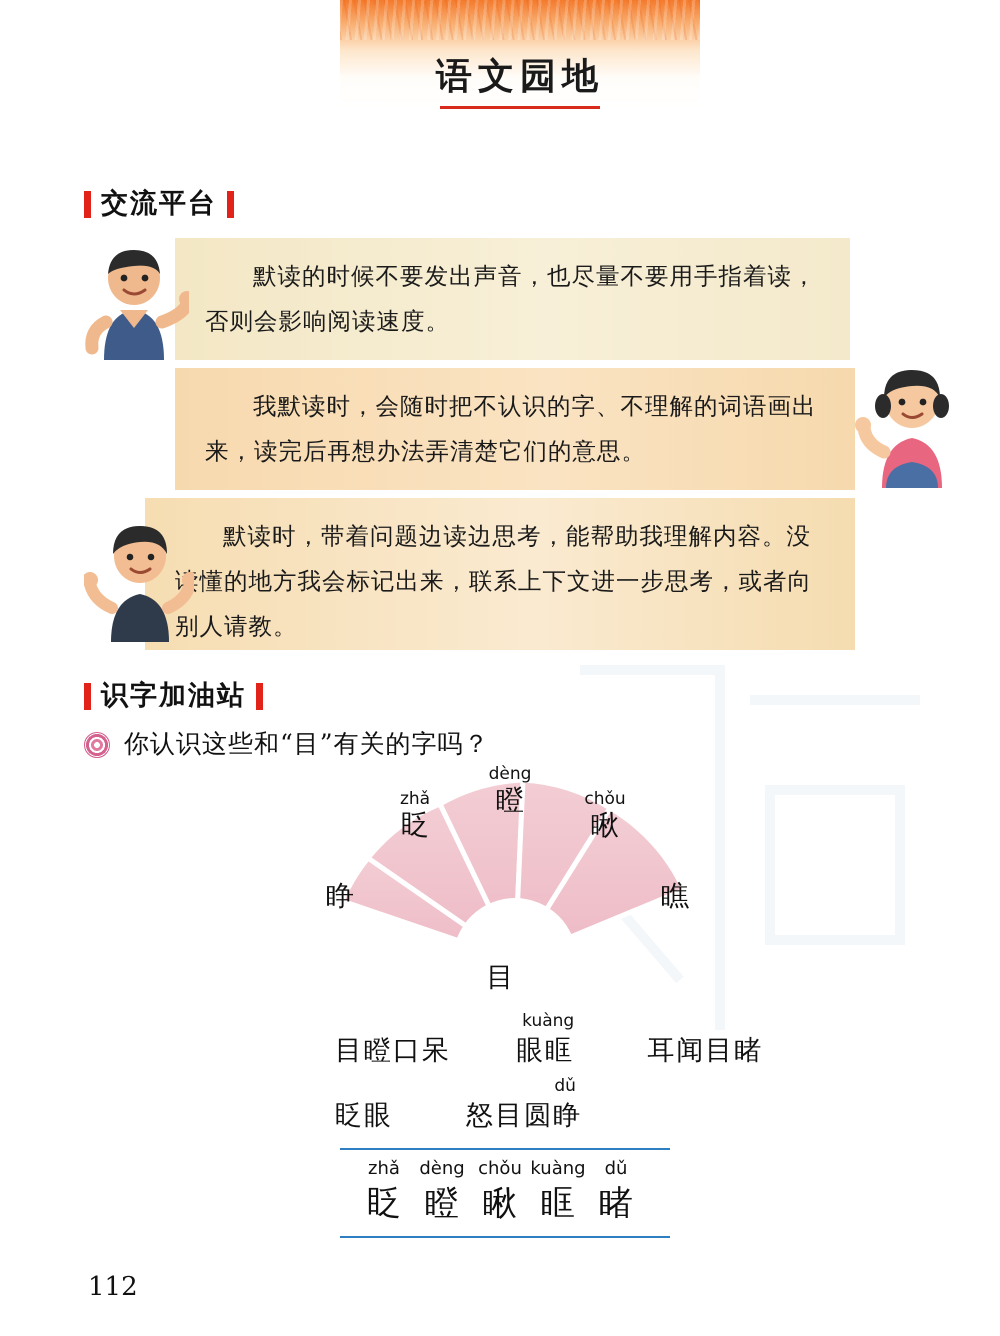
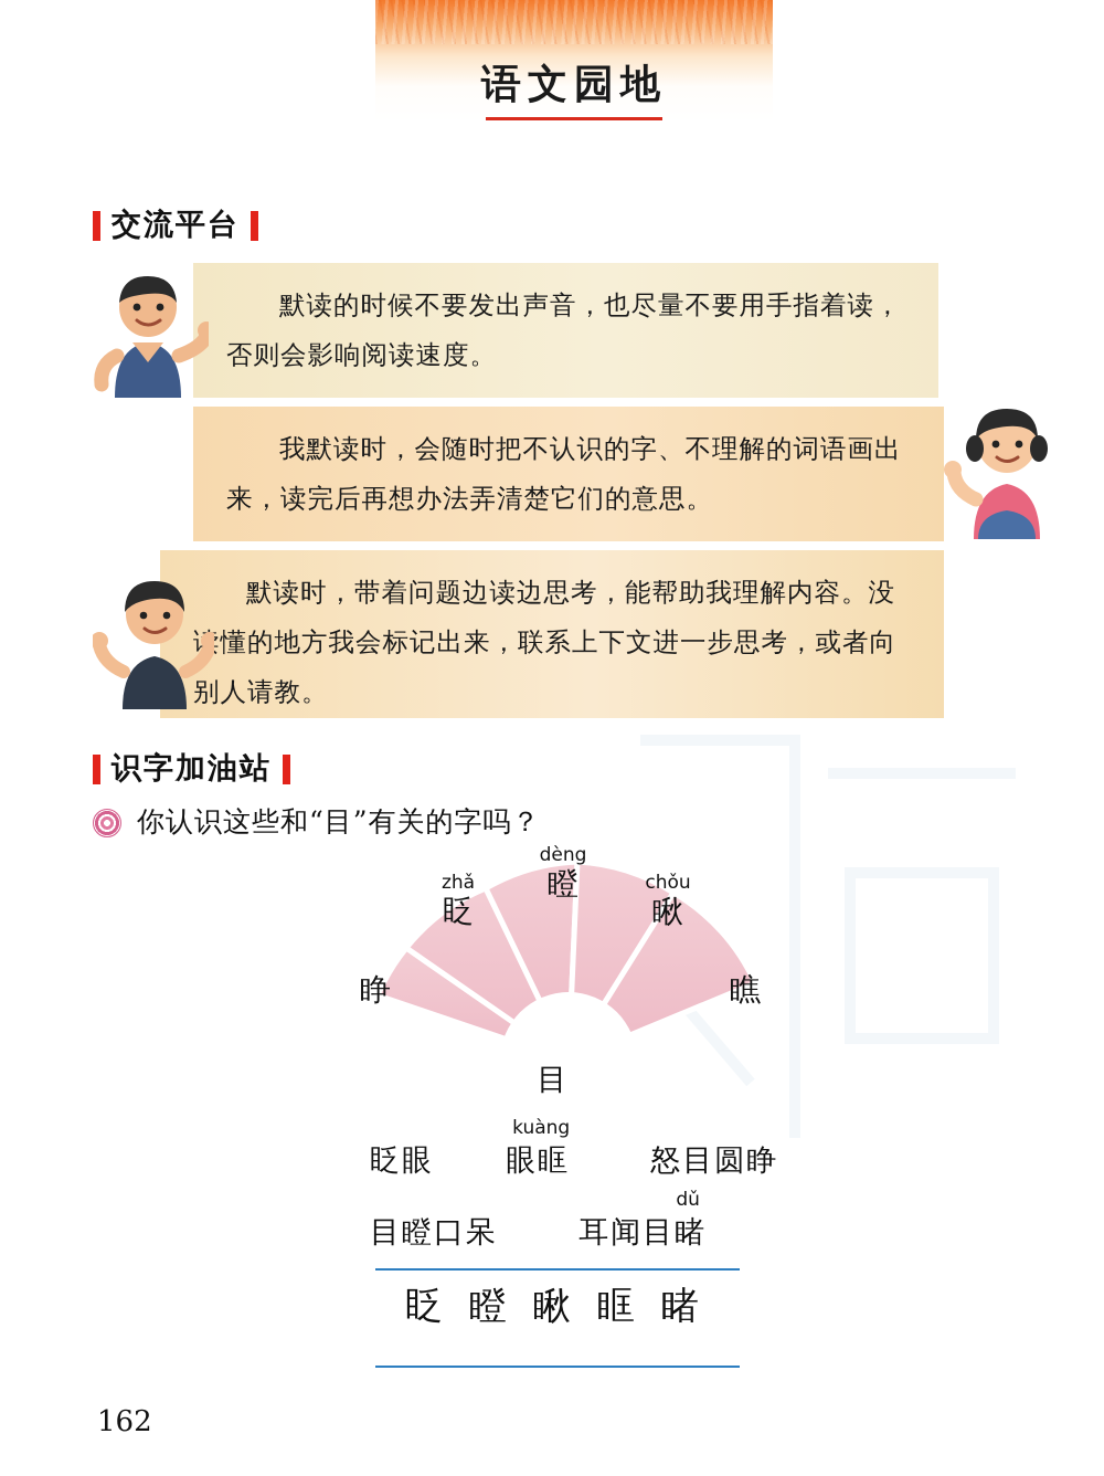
  语文园地
  交流平台
  默读的时候不要发出声音，也尽量不要用手指着读，否则会影响阅读速度。
  我默读时，会随时把不认识的字、不理解的词语画出来，读完后再想办法弄清楚它们的意思。
  默读时，带着问题边读边思考，能帮助我理解内容。没懂的地方我会标记出来，联系上下文进一步思考，或者向别人请教。
  识字加油站
  你认识这些和“目”有关的字吗？
  睁
  zhǎ
  眨
  dèng
  瞪
  chǒu
  瞅
  瞧
  目
- 目瞪口呆
+ 眨眼
  kuàng
- 眼眶 耳闻目睹
+ 眼眶 怒目圆睁
- 眨眼
+ 目瞪口呆
  dǔ
- 怒目圆睁
+ 耳闻目睹
- zhǎ dèng chǒu kuàng dǔ
  眨 瞪 瞅 眶 睹
- 112
+ 162
